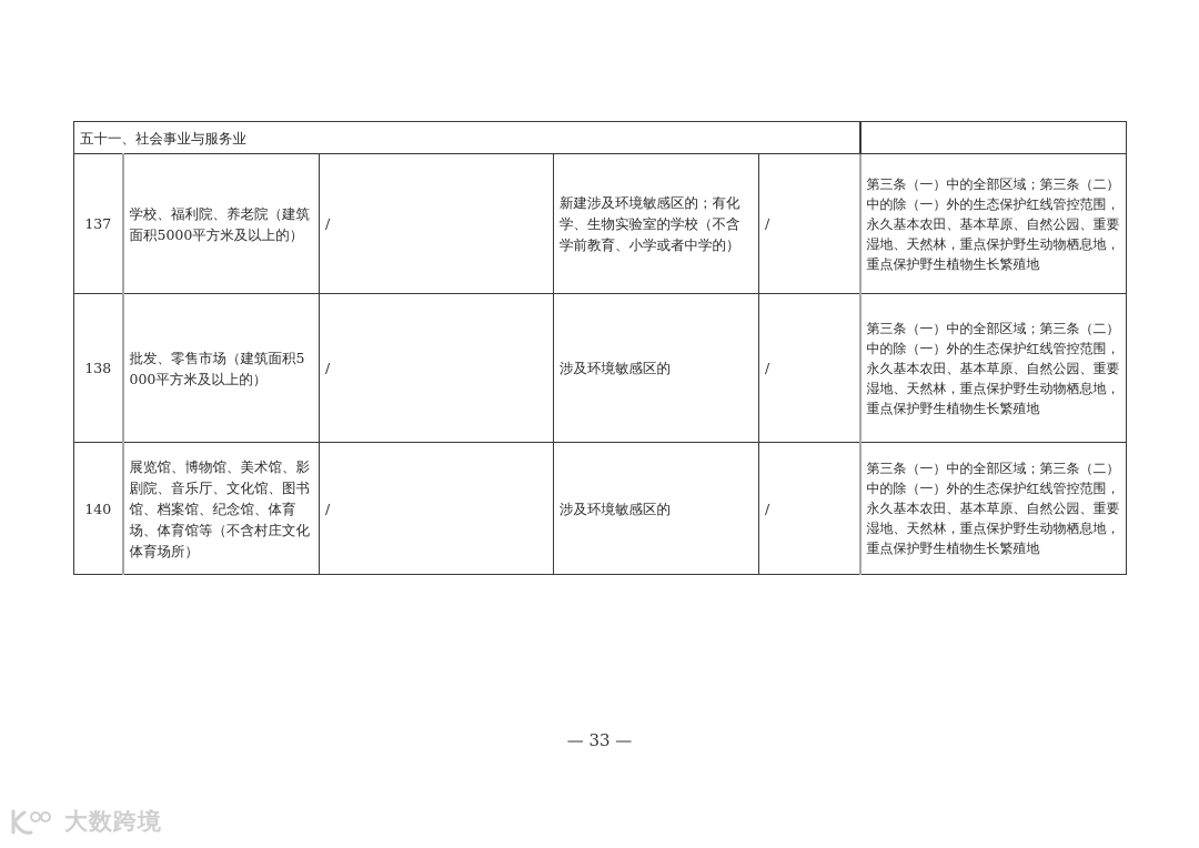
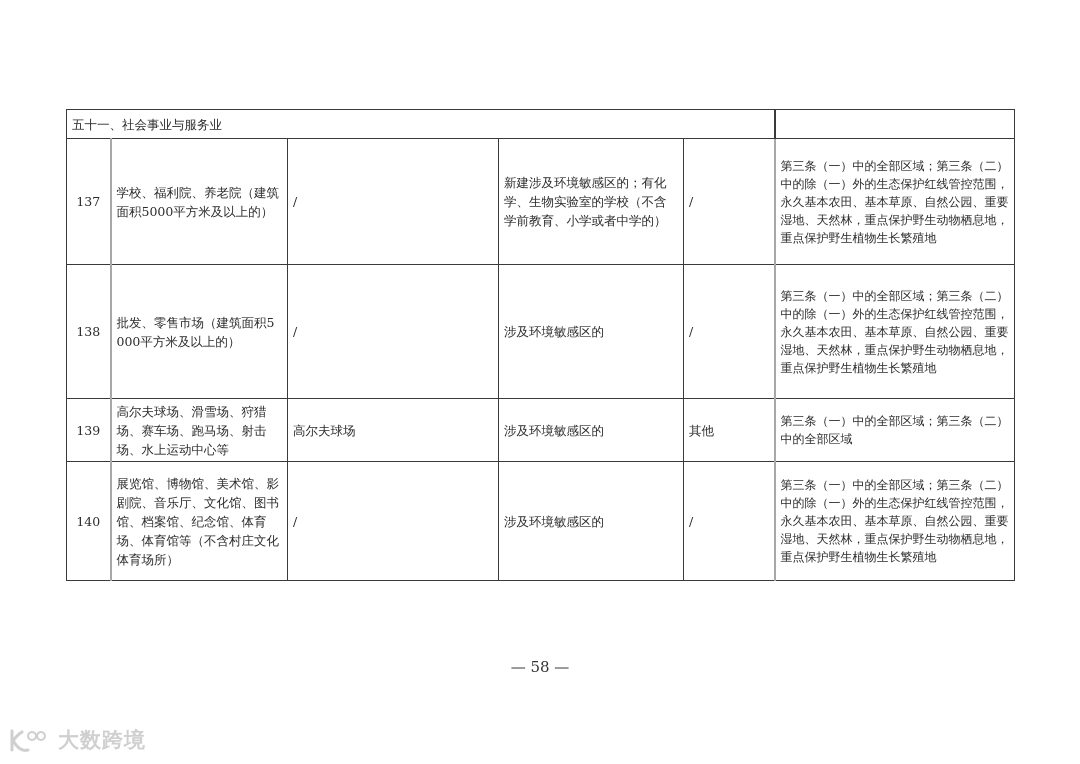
  五十一、社会事业与服务业
  137	学校、福利院、养老院（建筑面积5000平方米及以上的）	/	新建涉及环境敏感区的；有化学、生物实验室的学校（不含学前教育、小学或者中学的）	/	第三条（一）中的全部区域；第三条（二）中的除（一）外的生态保护红线管控范围，永久基本农田、基本草原、自然公园、重要湿地、天然林，重点保护野生动物栖息地，重点保护野生植物生长繁殖地
  138	批发、零售市场（建筑面积5000平方米及以上的）	/	涉及环境敏感区的	/	第三条（一）中的全部区域；第三条（二）中的除（一）外的生态保护红线管控范围，永久基本农田、基本草原、自然公园、重要湿地、天然林，重点保护野生动物栖息地，重点保护野生植物生长繁殖地
+ 139	高尔夫球场、滑雪场、狩猎场、赛车场、跑马场、射击场、水上运动中心等	高尔夫球场	涉及环境敏感区的	其他	第三条（一）中的全部区域；第三条（二）中的全部区域
  140	展览馆、博物馆、美术馆、影剧院、音乐厅、文化馆、图书馆、档案馆、纪念馆、体育场、体育馆等（不含村庄文化体育场所）	/	涉及环境敏感区的	/	第三条（一）中的全部区域；第三条（二）中的除（一）外的生态保护红线管控范围，永久基本农田、基本草原、自然公园、重要湿地、天然林，重点保护野生动物栖息地，重点保护野生植物生长繁殖地
- — 33 —
+ — 58 —
  大数跨境
